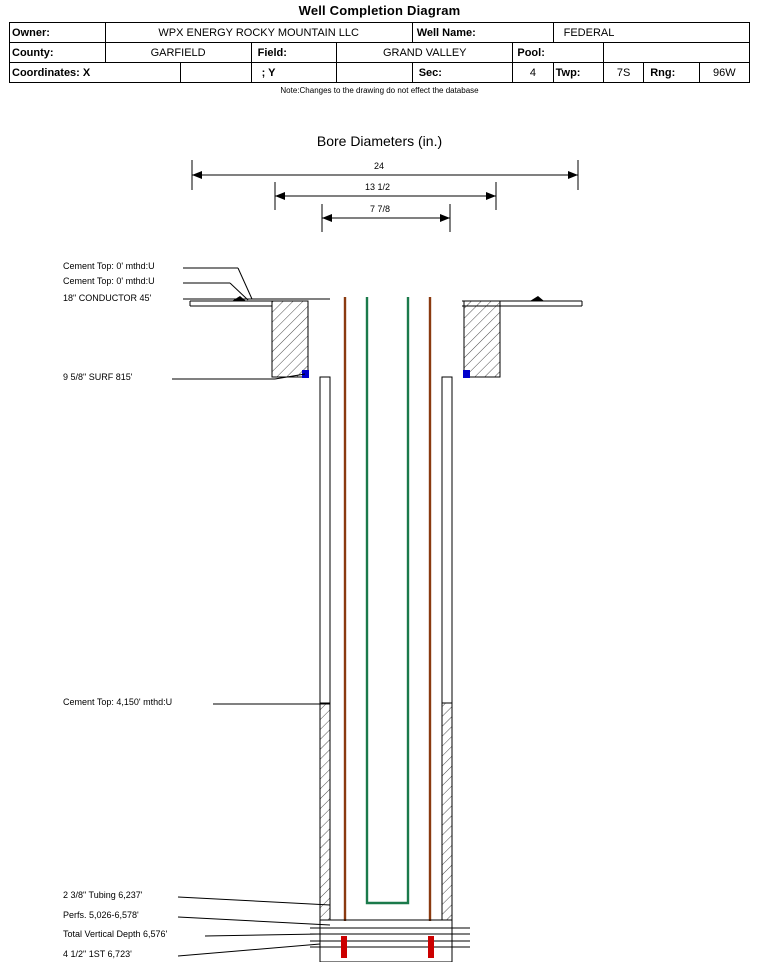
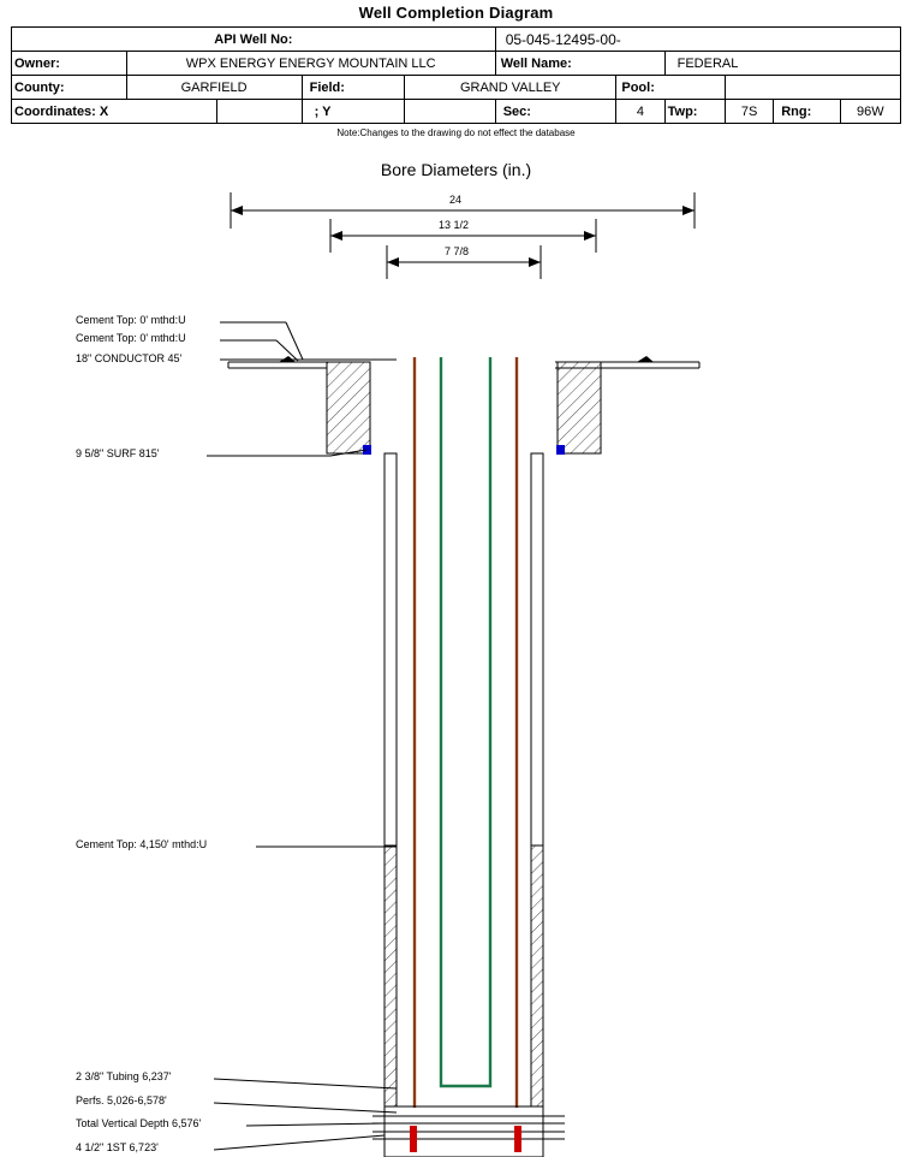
  Well Completion Diagram
+ API Well No:	05-045-12495-00-
- Owner:	WPX ENERGY ROCKY MOUNTAIN LLC	Well Name:	FEDERAL
+ Owner:	WPX ENERGY ENERGY MOUNTAIN LLC	Well Name:	FEDERAL
  County:	GARFIELD	Field:	GRAND VALLEY	Pool:
  Coordinates: X		; Y		Sec:	4	Twp:	7S	Rng:	96W
  Note:Changes to the drawing do not effect the database
  Bore Diameters (in.)
  24
  13 1/2
  7 7/8
  Cement Top: 0' mthd:U
  Cement Top: 0' mthd:U
  18" CONDUCTOR 45'
  9 5/8" SURF 815'
  Cement Top: 4,150' mthd:U
  2 3/8" Tubing 6,237'
  Perfs. 5,026-6,578'
  Total Vertical Depth 6,576'
  4 1/2" 1ST 6,723'
